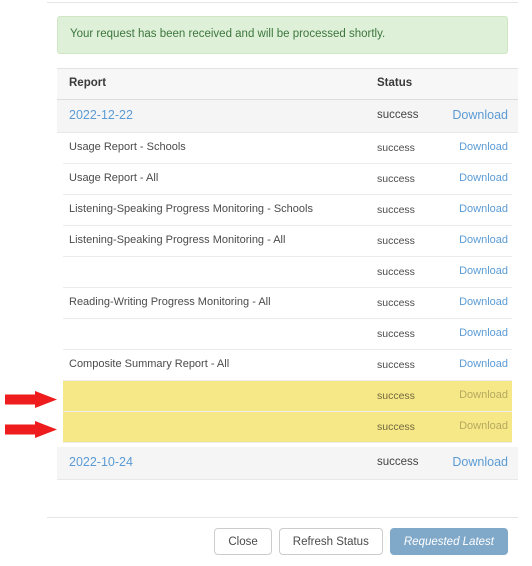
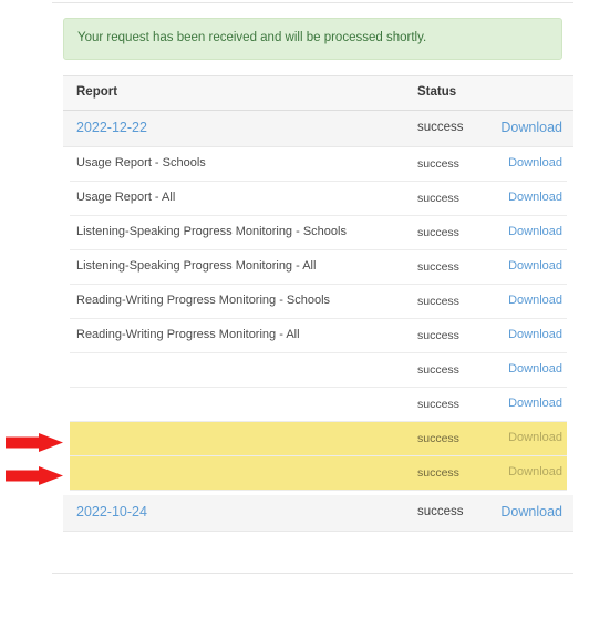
  Your request has been received and will be processed shortly.
  Report
  Status
  2022-12-22
  success
  Download
  Usage Report - Schools
  success
  Download
  Usage Report - All
  success
  Download
  Listening-Speaking Progress Monitoring - Schools
  success
  Download
  Listening-Speaking Progress Monitoring - All
  success
  Download
+ Reading-Writing Progress Monitoring - Schools
  success
  Download
  Reading-Writing Progress Monitoring - All
  success
  Download
  success
  Download
- Composite Summary Report - All
  success
  Download
  success
  Download
  success
  Download
  2022-10-24
  success
  Download
- Close
- Refresh Status
- Requested Latest
